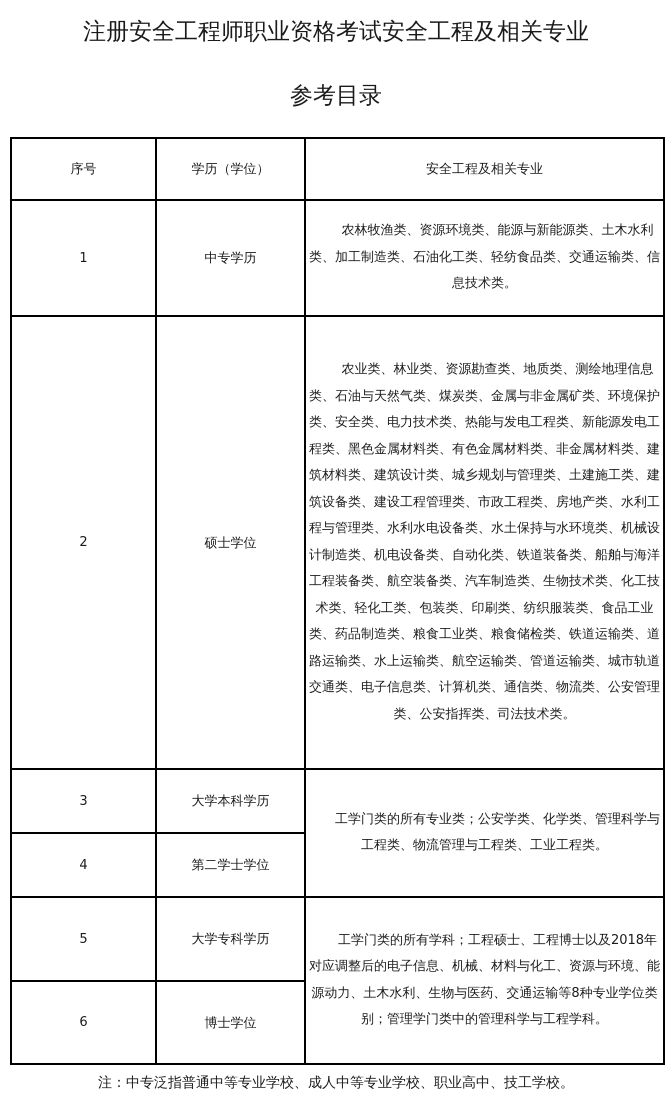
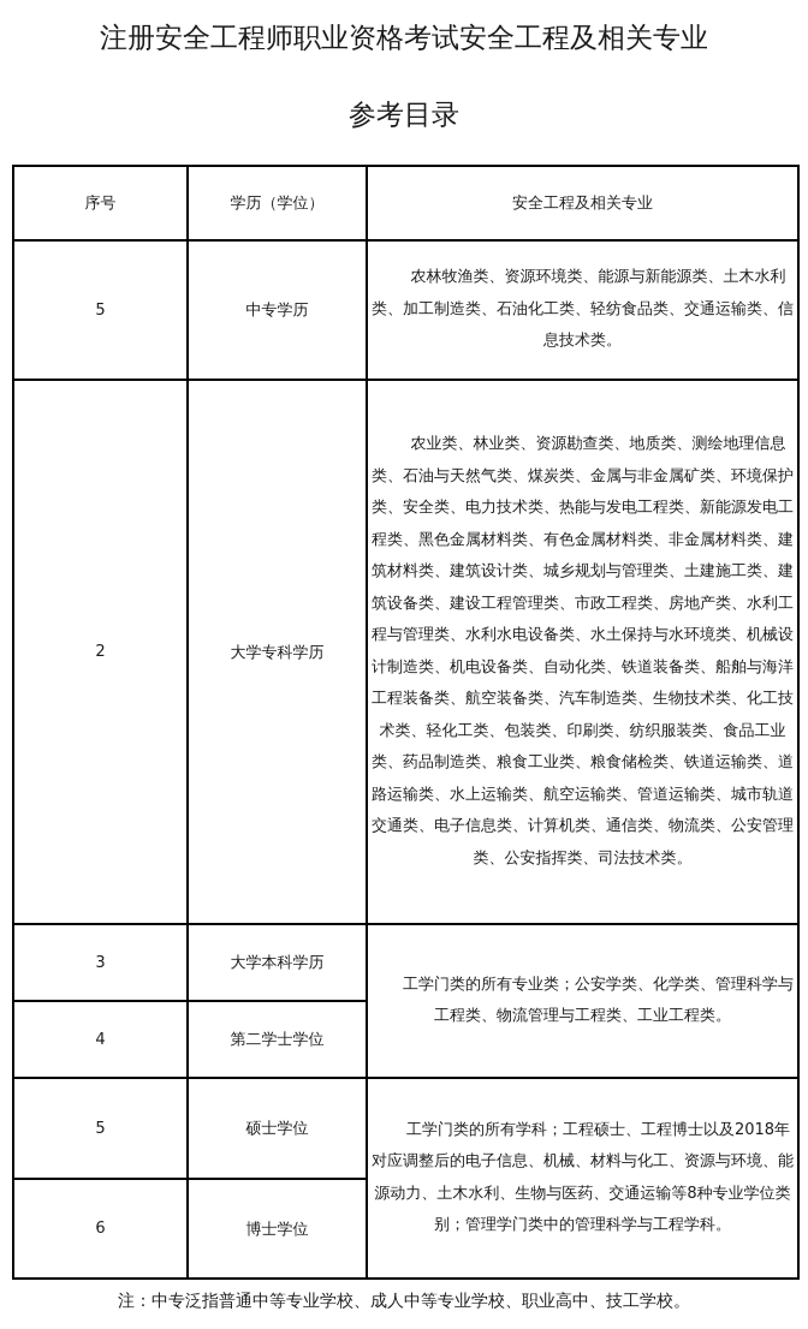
  注册安全工程师职业资格考试安全工程及相关专业
  参考目录
  序号	学历（学位）	安全工程及相关专业
- 1	中专学历	农林牧渔类、资源环境类、能源与新能源类、土木水利类、加工制造类、石油化工类、轻纺食品类、交通运输类、信息技术类。
+ 5	中专学历	农林牧渔类、资源环境类、能源与新能源类、土木水利类、加工制造类、石油化工类、轻纺食品类、交通运输类、信息技术类。
- 2	硕士学位	农业类、林业类、资源勘查类、地质类、测绘地理信息类、石油与天然气类、煤炭类、金属与非金属矿类、环境保护类、安全类、电力技术类、热能与发电工程类、新能源发电工程类、黑色金属材料类、有色金属材料类、非金属材料类、建筑材料类、建筑设计类、城乡规划与管理类、土建施工类、建筑设备类、建设工程管理类、市政工程类、房地产类、水利工程与管理类、水利水电设备类、水土保持与水环境类、机械设计制造类、机电设备类、自动化类、铁道装备类、船舶与海洋工程装备类、航空装备类、汽车制造类、生物技术类、化工技术类、轻化工类、包装类、印刷类、纺织服装类、食品工业类、药品制造类、粮食工业类、粮食储检类、铁道运输类、道路运输类、水上运输类、航空运输类、管道运输类、城市轨道交通类、电子信息类、计算机类、通信类、物流类、公安管理类、公安指挥类、司法技术类。
+ 2	大学专科学历	农业类、林业类、资源勘查类、地质类、测绘地理信息类、石油与天然气类、煤炭类、金属与非金属矿类、环境保护类、安全类、电力技术类、热能与发电工程类、新能源发电工程类、黑色金属材料类、有色金属材料类、非金属材料类、建筑材料类、建筑设计类、城乡规划与管理类、土建施工类、建筑设备类、建设工程管理类、市政工程类、房地产类、水利工程与管理类、水利水电设备类、水土保持与水环境类、机械设计制造类、机电设备类、自动化类、铁道装备类、船舶与海洋工程装备类、航空装备类、汽车制造类、生物技术类、化工技术类、轻化工类、包装类、印刷类、纺织服装类、食品工业类、药品制造类、粮食工业类、粮食储检类、铁道运输类、道路运输类、水上运输类、航空运输类、管道运输类、城市轨道交通类、电子信息类、计算机类、通信类、物流类、公安管理类、公安指挥类、司法技术类。
  3	大学本科学历	工学门类的所有专业类；公安学类、化学类、管理科学与工程类、物流管理与工程类、工业工程类。
  4	第二学士学位
- 5	大学专科学历	工学门类的所有学科；工程硕士、工程博士以及2018年对应调整后的电子信息、机械、材料与化工、资源与环境、能源动力、土木水利、生物与医药、交通运输等8种专业学位类别；管理学门类中的管理科学与工程学科。
+ 5	硕士学位	工学门类的所有学科；工程硕士、工程博士以及2018年对应调整后的电子信息、机械、材料与化工、资源与环境、能源动力、土木水利、生物与医药、交通运输等8种专业学位类别；管理学门类中的管理科学与工程学科。
  6	博士学位
  注：中专泛指普通中等专业学校、成人中等专业学校、职业高中、技工学校。
